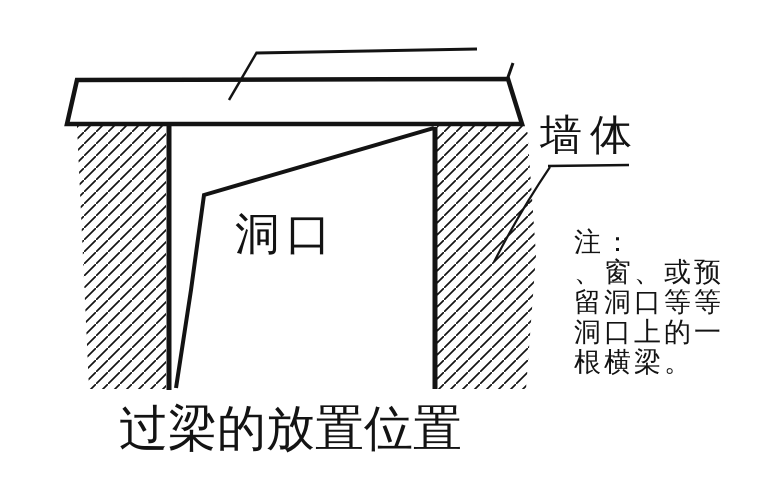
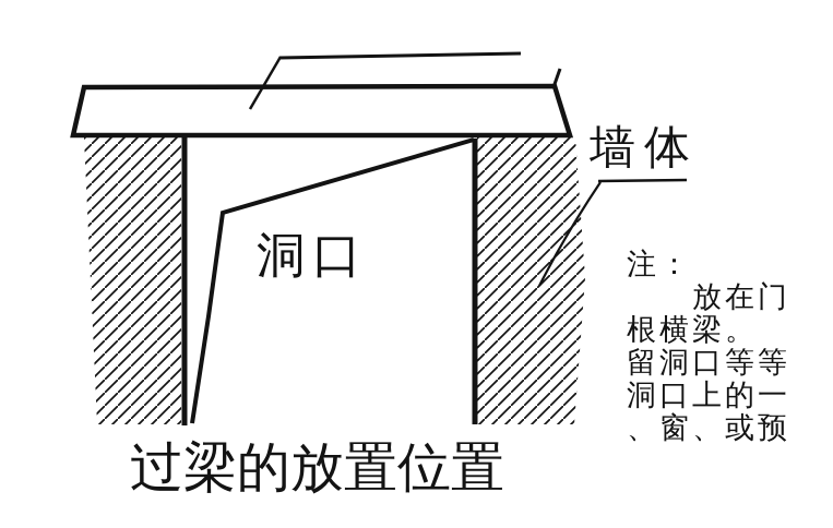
  墙体
  洞口
  注：
+ 放在门
- 、窗、或预
+ 根横梁。
  留洞口等等
  洞口上的一
- 根横梁。
+ 、窗、或预
  过梁的放置位置
